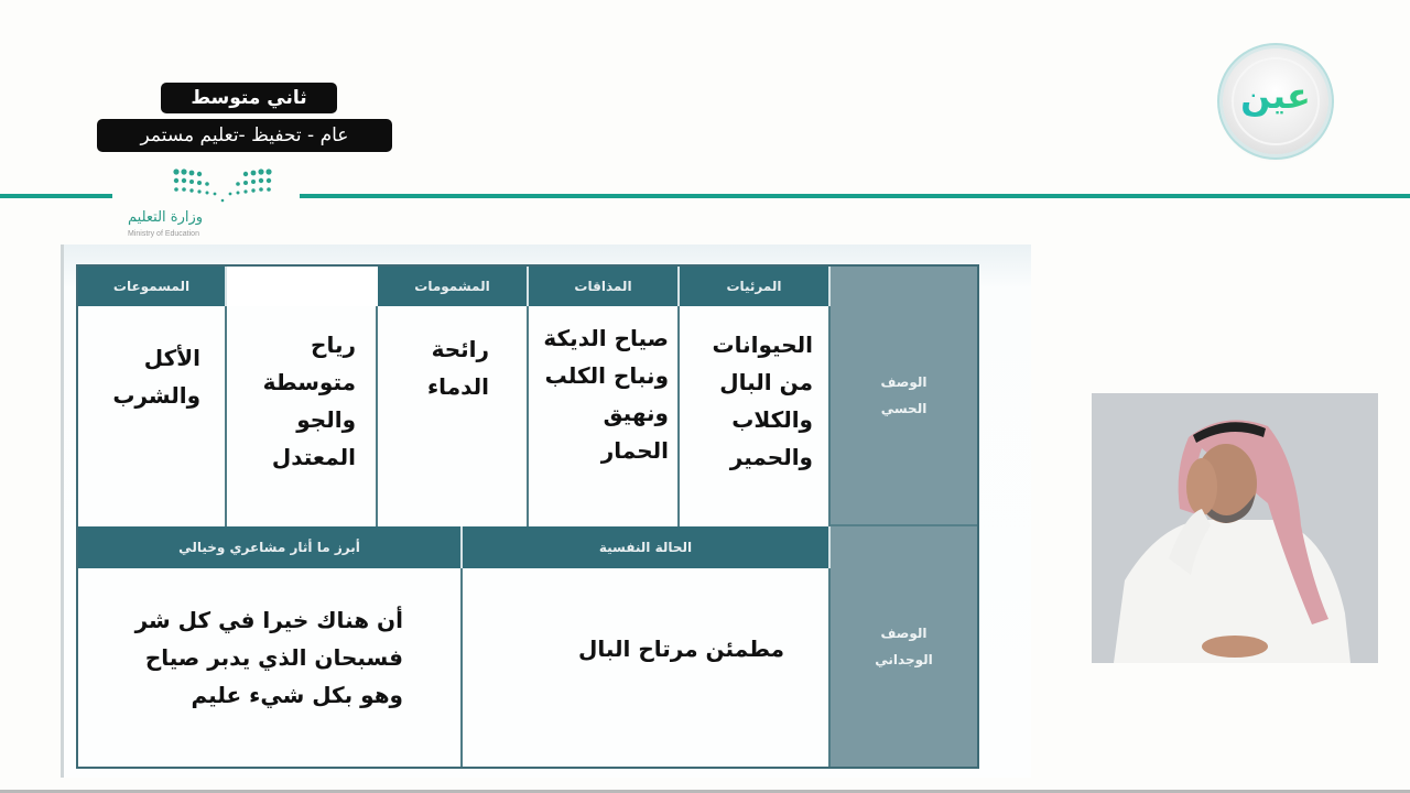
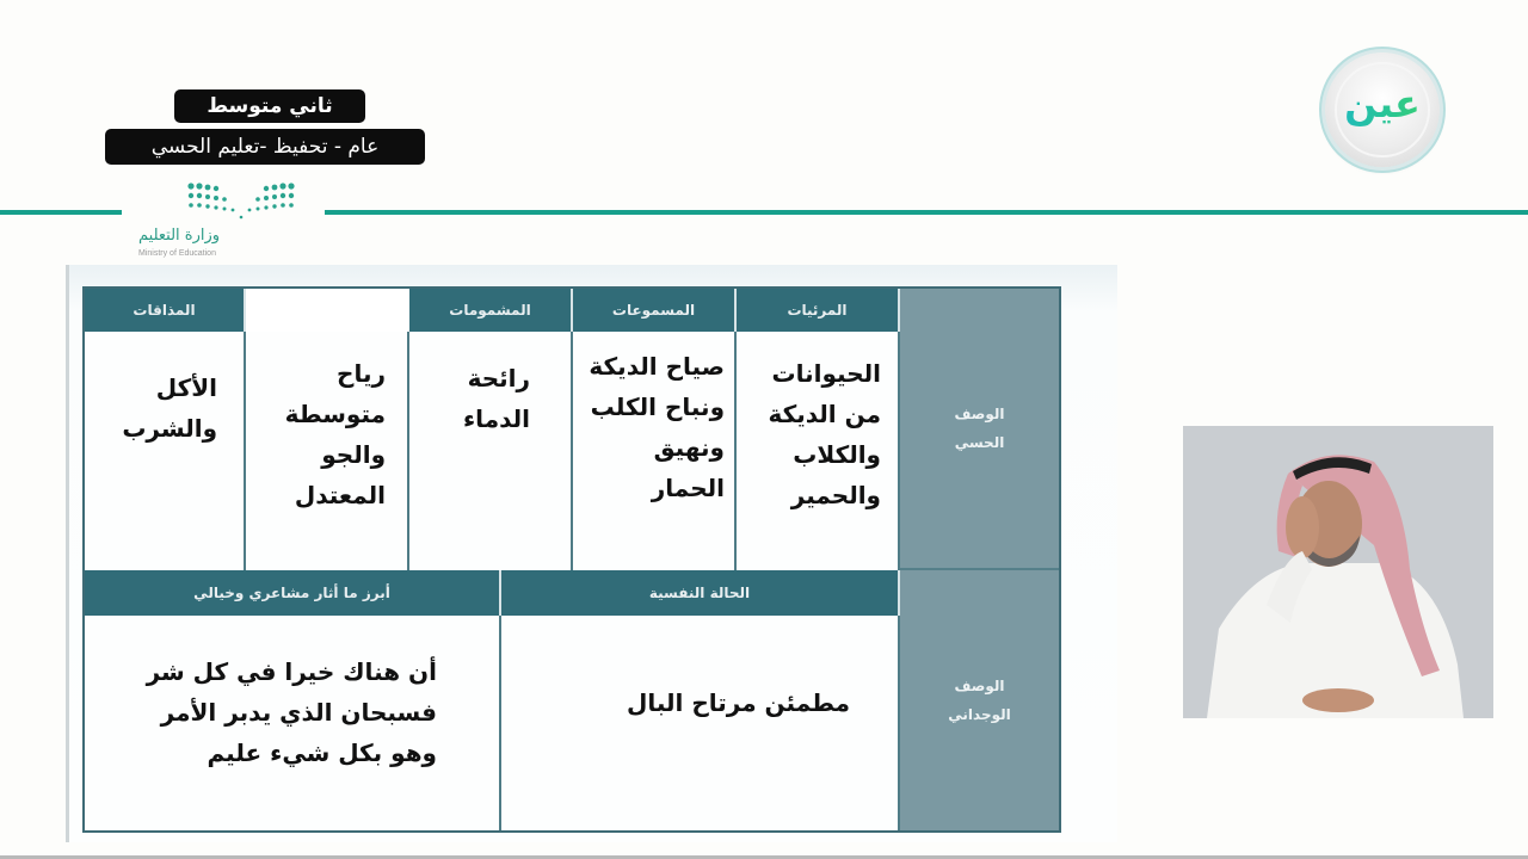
  ثاني متوسط
- عام - تحفيظ -تعليم مستمر
+ عام - تحفيظ -تعليم الحسي
  وزارة التعليم
  عين
  المرئيات
- المذاقات
+ المسموعات
  المشمومات
- المسموعات
+ المذاقات
- الحيوانات من البال والكلاب والحمير
+ الحيوانات من الديكة والكلاب والحمير
  صياح الديكة ونباح الكلب ونهيق الحمار
  رائحة الدماء
  رياح متوسطة والجو المعتدل
  الأكل والشرب
  الحالة النفسية
  أبرز ما أثار مشاعري وخيالي
  مطمئن مرتاح البال
- أن هناك خيرا في كل شر فسبحان الذي يدبر صياح وهو بكل شيء عليم
+ أن هناك خيرا في كل شر فسبحان الذي يدبر الأمر وهو بكل شيء عليم
  الوصف الحسي
  الوصف الوجداني
